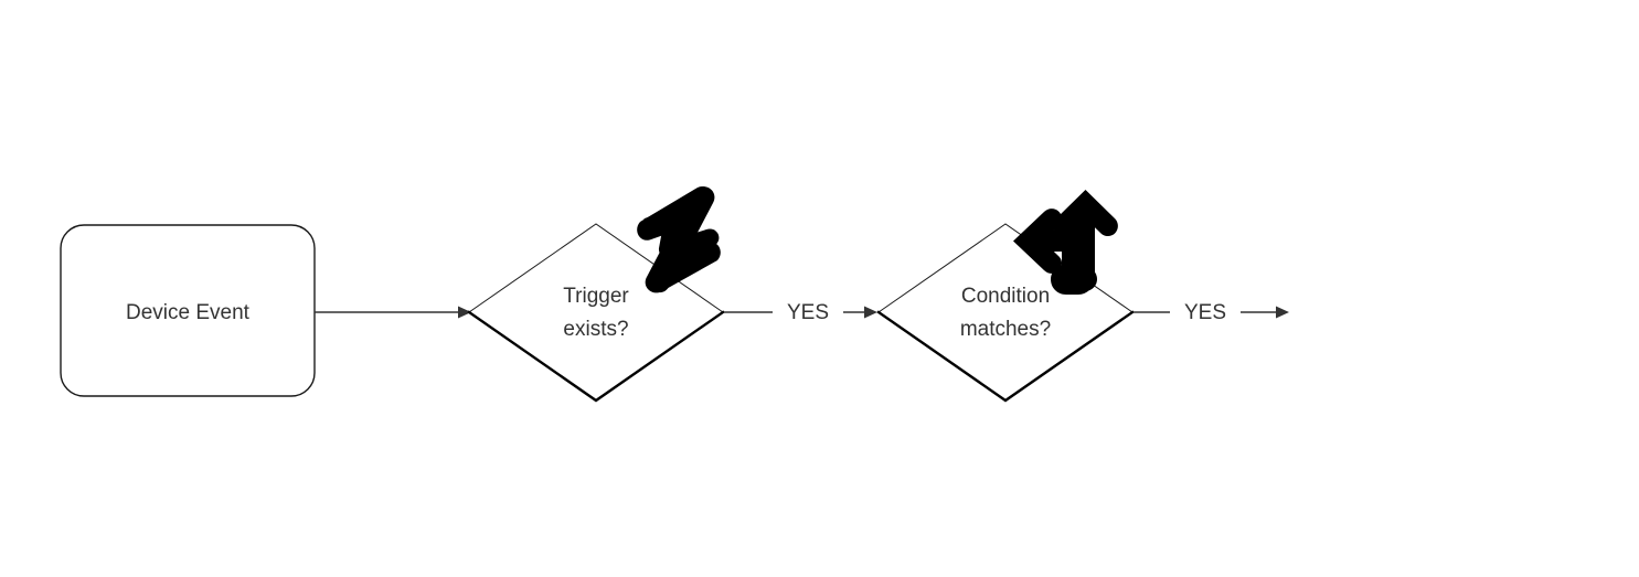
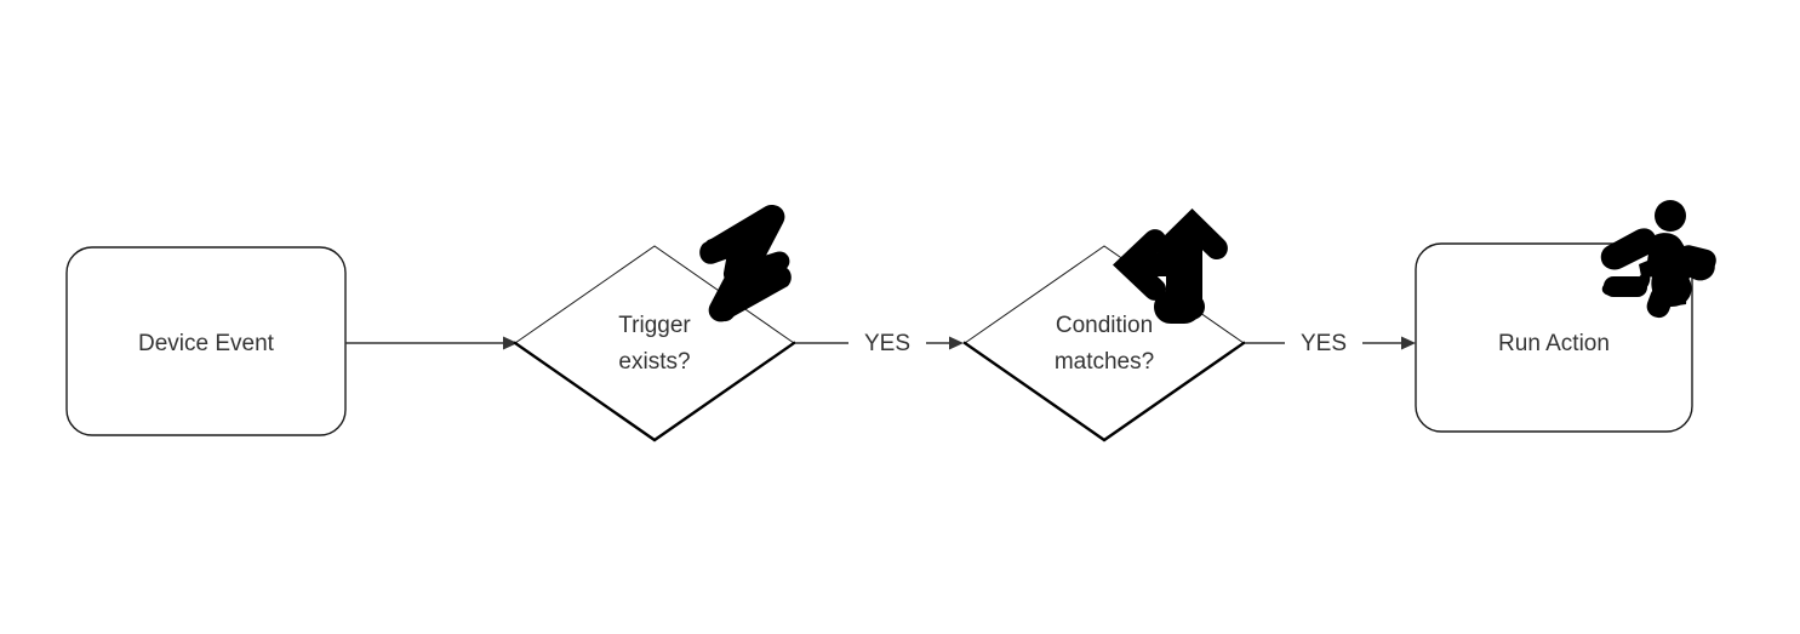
  Device Event
  Trigger
  exists?
  YES
  Condition
  matches?
  YES
+ Run Action
